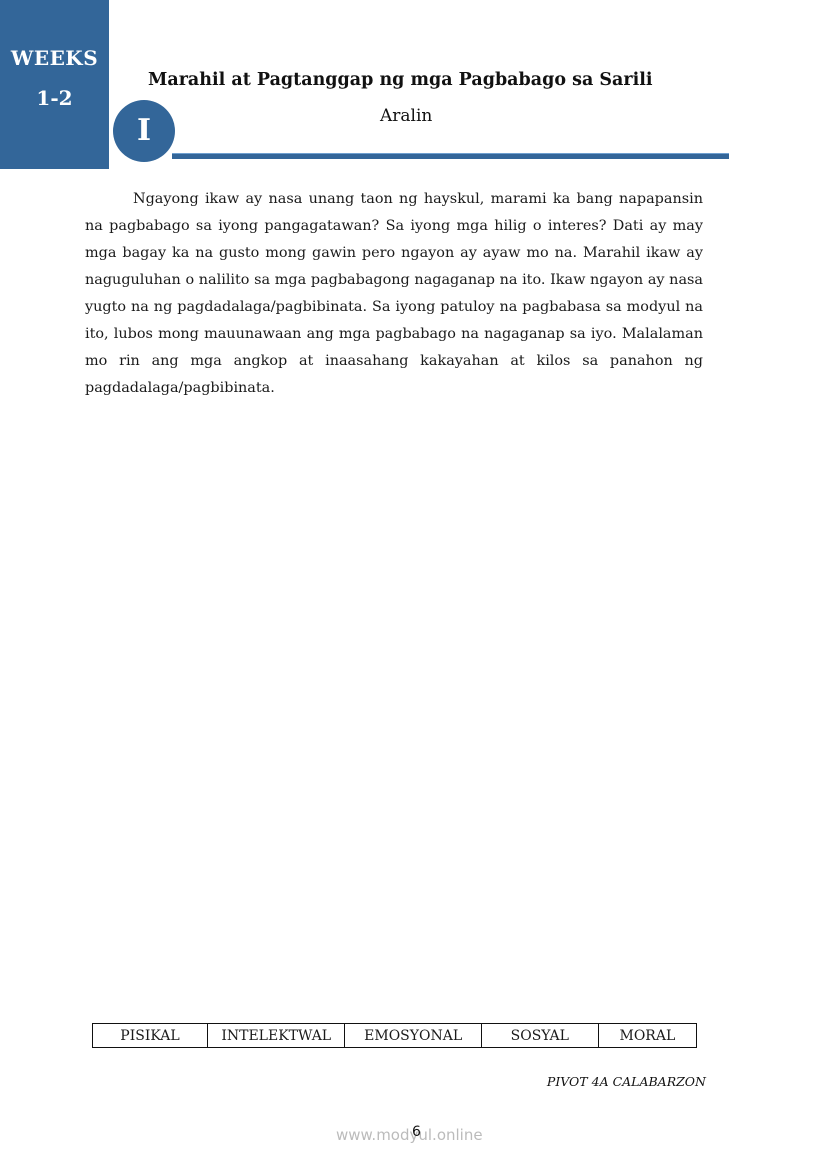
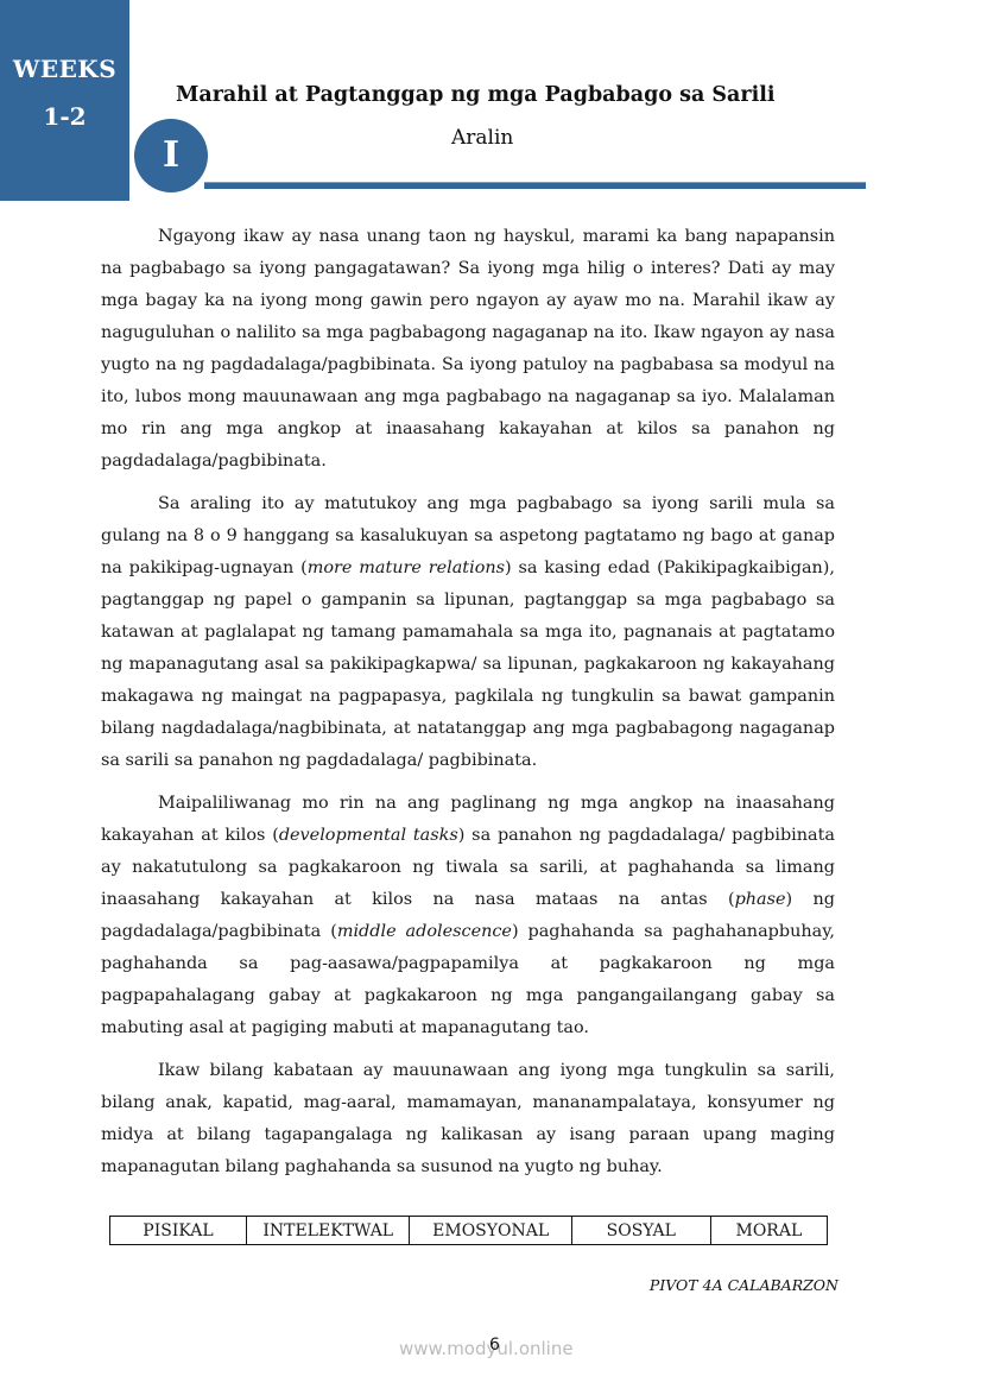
  WEEKS
  1-2
  Marahil at Pagtanggap ng mga Pagbabago sa Sarili
  Aralin
  I
- Ngayong ikaw ay nasa unang taon ng hayskul, marami ka bang napapansin na pagbabago sa iyong pangagatawan? Sa iyong mga hilig o interes? Dati ay may mga bagay ka na gusto mong gawin pero ngayon ay ayaw mo na. Marahil ikaw ay naguguluhan o nalilito sa mga pagbabagong nagaganap na ito. Ikaw ngayon ay nasa yugto na ng pagdadalaga/pagbibinata. Sa iyong patuloy na pagbabasa sa modyul na ito, lubos mong mauunawaan ang mga pagbabago na nagaganap sa iyo. Malalaman mo rin ang mga angkop at inaasahang kakayahan at kilos sa panahon ng pagdadalaga/pagbibinata.
+ Ngayong ikaw ay nasa unang taon ng hayskul, marami ka bang napapansin na pagbabago sa iyong pangagatawan? Sa iyong mga hilig o interes? Dati ay may mga bagay ka na iyong mong gawin pero ngayon ay ayaw mo na. Marahil ikaw ay naguguluhan o nalilito sa mga pagbabagong nagaganap na ito. Ikaw ngayon ay nasa yugto na ng pagdadalaga/pagbibinata. Sa iyong patuloy na pagbabasa sa modyul na ito, lubos mong mauunawaan ang mga pagbabago na nagaganap sa iyo. Malalaman mo rin ang mga angkop at inaasahang kakayahan at kilos sa panahon ng pagdadalaga/pagbibinata.
+ Sa araling ito ay matutukoy ang mga pagbabago sa iyong sarili mula sa gulang na 8 o 9 hanggang sa kasalukuyan sa aspetong pagtatamo ng bago at ganap na pakikipag-ugnayan (more mature relations) sa kasing edad (Pakikipagkaibigan), pagtanggap ng papel o gampanin sa lipunan, pagtanggap sa mga pagbabago sa katawan at paglalapat ng tamang pamamahala sa mga ito, pagnanais at pagtatamo ng mapanagutang asal sa pakikipagkapwa/ sa lipunan, pagkakaroon ng kakayahang makagawa ng maingat na pagpapasya, pagkilala ng tungkulin sa bawat gampanin bilang nagdadalaga/nagbibinata, at natatanggap ang mga pagbabagong nagaganap sa sarili sa panahon ng pagdadalaga/ pagbibinata.
+ Maipaliliwanag mo rin na ang paglinang ng mga angkop na inaasahang kakayahan at kilos (developmental tasks) sa panahon ng pagdadalaga/ pagbibinata ay nakatutulong sa pagkakaroon ng tiwala sa sarili, at paghahanda sa limang inaasahang kakayahan at kilos na nasa mataas na antas (phase) ng pagdadalaga/pagbibinata (middle adolescence) paghahanda sa paghahanapbuhay, paghahanda sa pag-aasawa/pagpapamilya at pagkakaroon ng mga pagpapahalagang gabay at pagkakaroon ng mga pangangailangang gabay sa mabuting asal at pagiging mabuti at mapanagutang tao.
+ Ikaw bilang kabataan ay mauunawaan ang iyong mga tungkulin sa sarili, bilang anak, kapatid, mag-aaral, mamamayan, mananampalataya, konsyumer ng midya at bilang tagapangalaga ng kalikasan ay isang paraan upang maging mapanagutan bilang paghahanda sa susunod na yugto ng buhay.
  PISIKAL	INTELEKTWAL	EMOSYONAL	SOSYAL	MORAL
  PIVOT 4A CALABARZON
  www.modyul.online
  6
